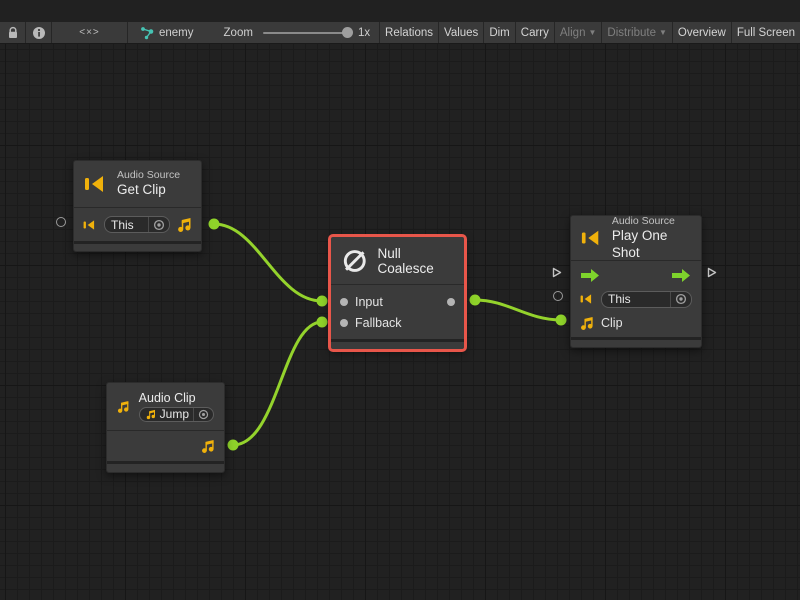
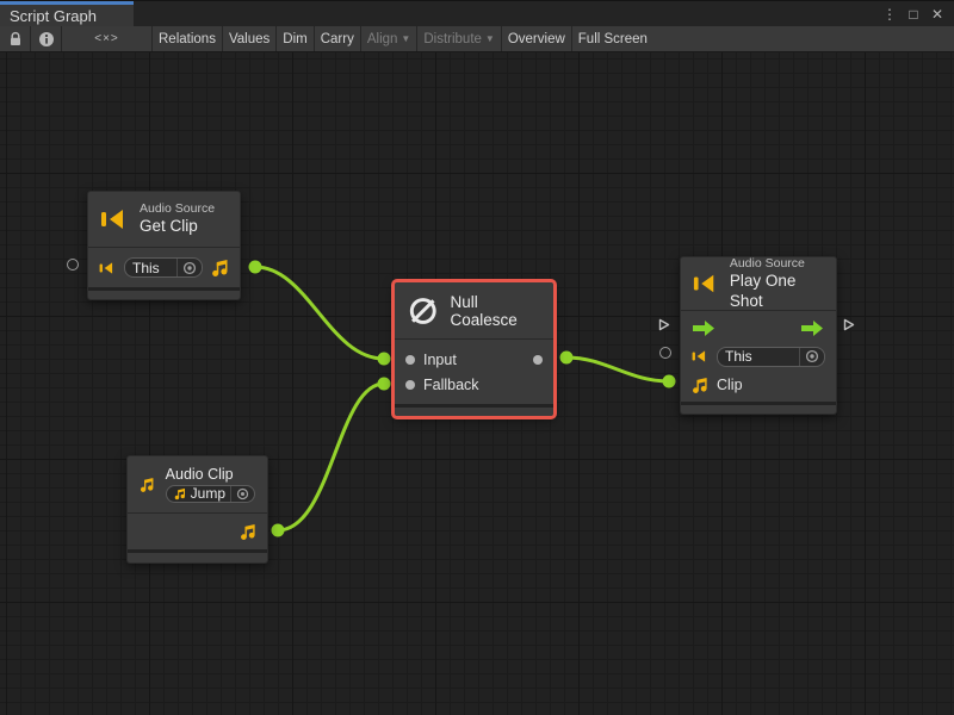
+ Script Graph
+ ⋮
+ □
+ ✕
  <×>
- enemy
- Zoom
- 1x
  Relations
  Values
  Dim
  Carry
  Align
  ▼
  Distribute
  ▼
  Overview
  Full Screen
  Audio Source
  Get Clip
  This
  Null Coalesce
  Input
  Fallback
  Audio Source
  Play One Shot
  This
  Clip
  Audio Clip
  Jump
